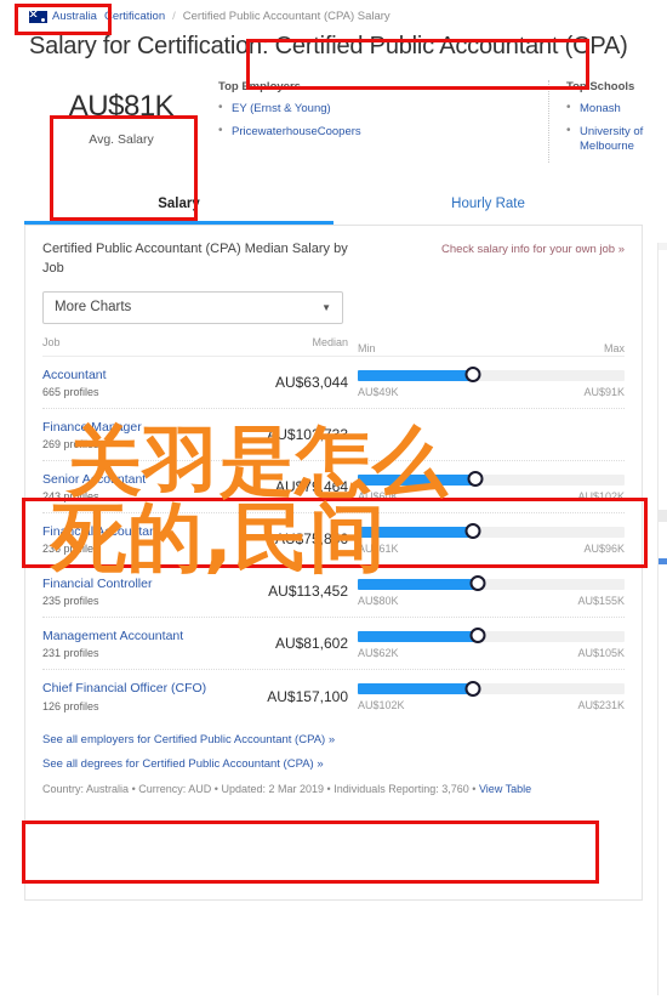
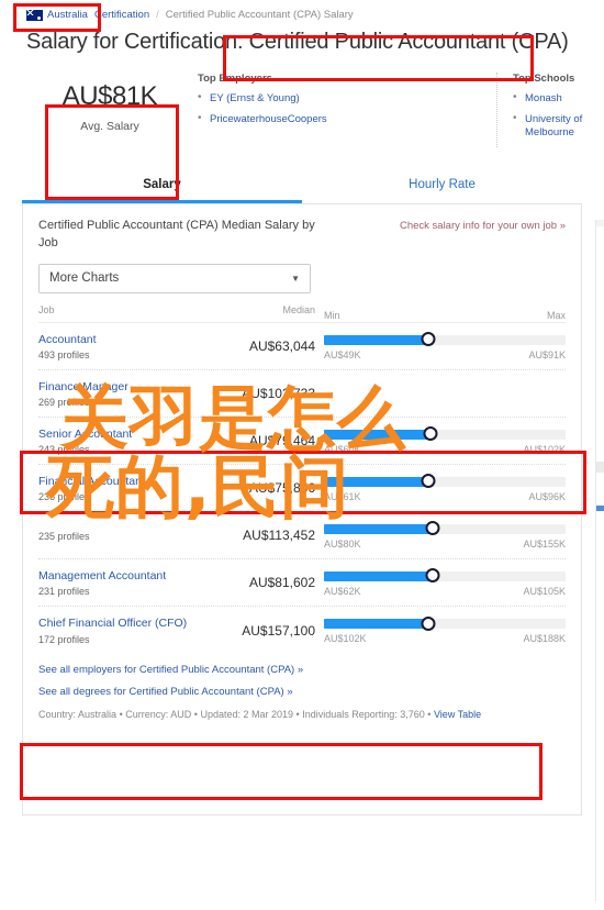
  Australia
  Certification
  /
  Certified Public Accountant (CPA) Salary
  Salary for Certification: Certified Public Accountant (CPA)
  AU$81K
  Avg. Salary
  Top Employers
  EY (Ernst & Young)
  PricewaterhouseCoopers
  Top Schools
  Monash
  University of Melbourne
  Salary
  Hourly Rate
  Certified Public Accountant (CPA) Median Salary by Job
  Check salary info for your own job »
  More Charts
  ▼
  Job
  Median
  Min
  Max
  Accountant
- 665 profiles
+ 493 profiles
  AU$63,044
  AU$49K
  AU$91K
  Finance Manager
  269 profiles
  AU$102,733
  Senior Accountant
  243 profiles
  AU$79,464
  AU$60K
  AU$102K
  Financial Accountant
  236 profiles
  AU$75,856
  AU$61K
  AU$96K
- Financial Controller
  235 profiles
  AU$113,452
  AU$80K
  AU$155K
  Management Accountant
  231 profiles
  AU$81,602
  AU$62K
  AU$105K
  Chief Financial Officer (CFO)
- 126 profiles
+ 172 profiles
  AU$157,100
  AU$102K
- AU$231K
+ AU$188K
  See all employers for Certified Public Accountant (CPA) »
  See all degrees for Certified Public Accountant (CPA) »
  Country: Australia • Currency: AUD • Updated: 2 Mar 2019 • Individuals Reporting: 3,760 • View Table
  关羽是怎么
  死的,民间
